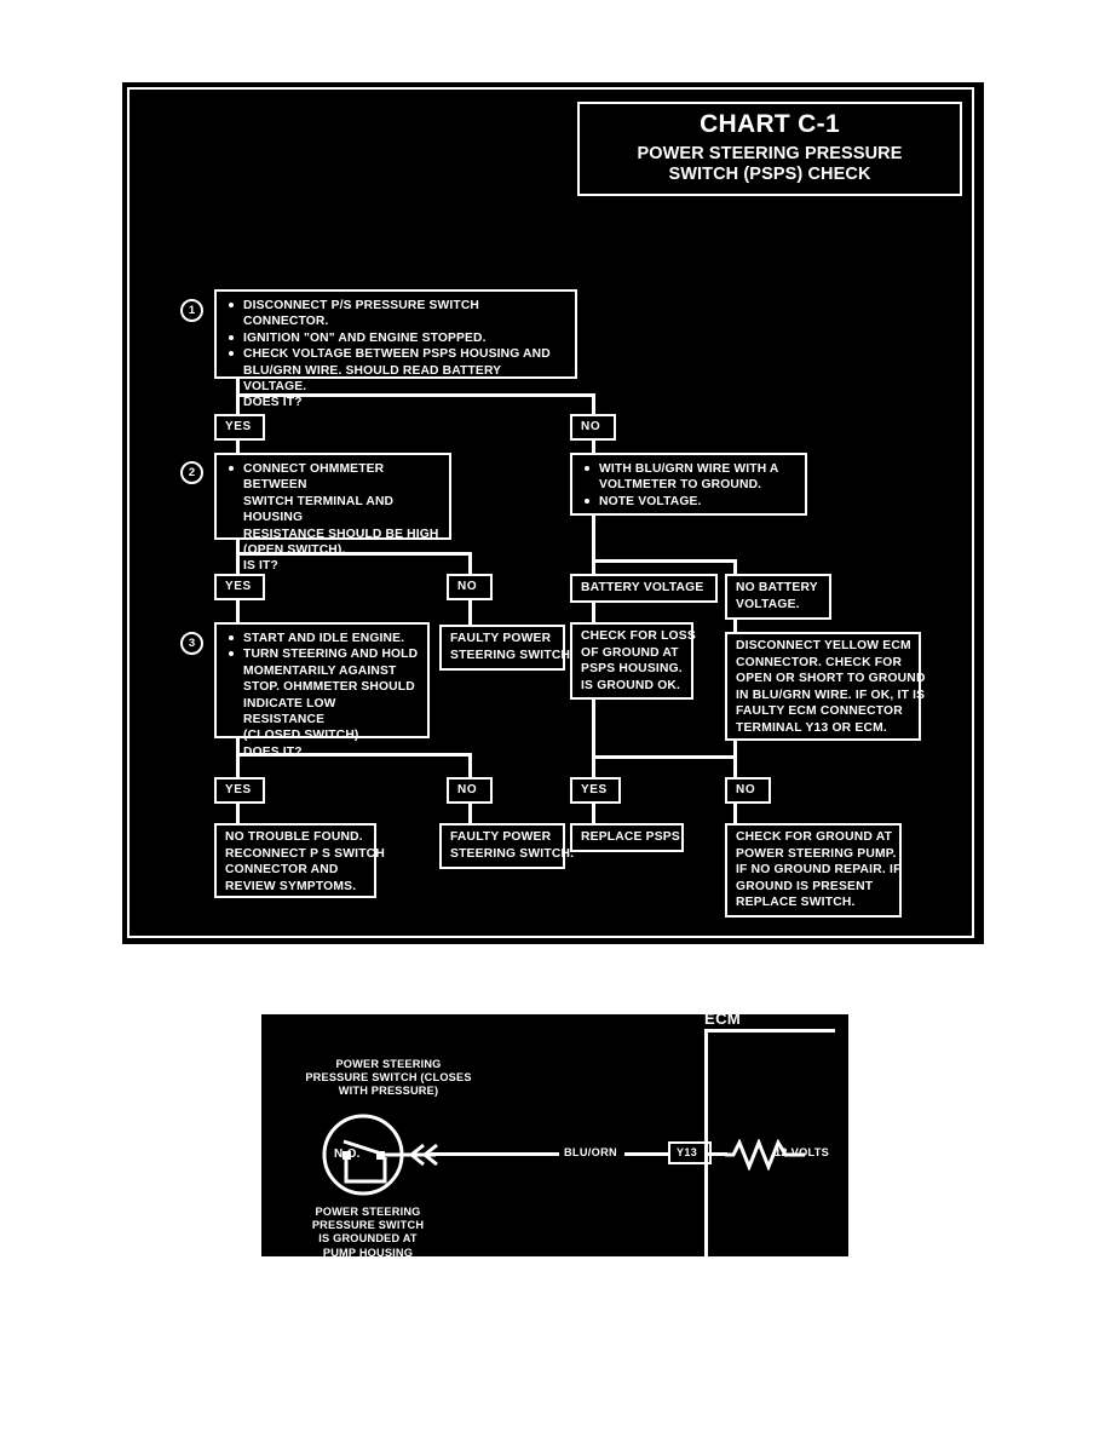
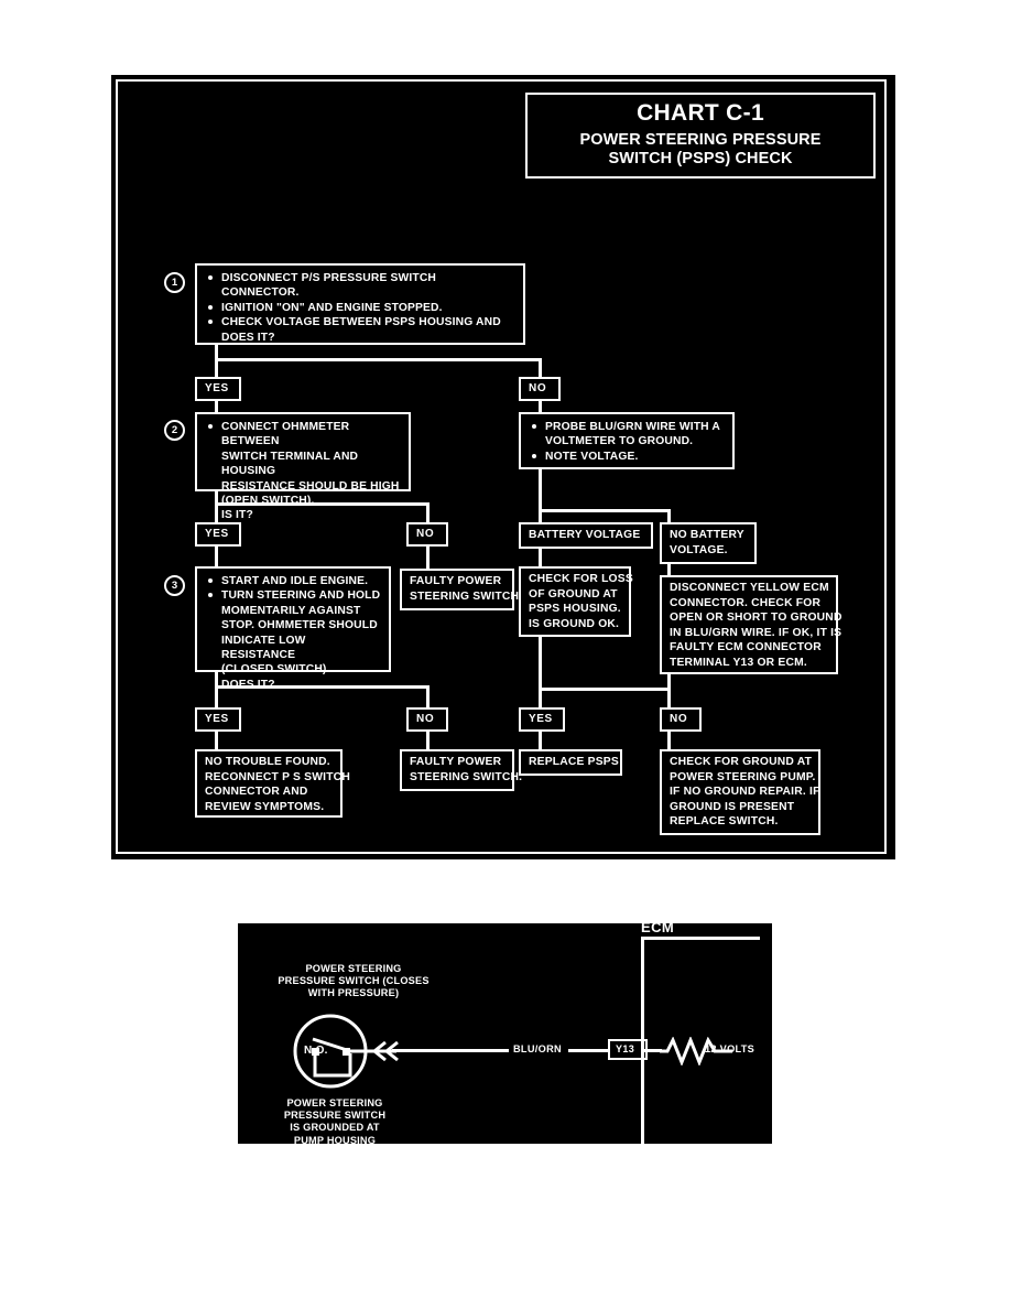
  CHART C-1
  POWER STEERING PRESSURE
  SWITCH (PSPS) CHECK
  1
  DISCONNECT P/S PRESSURE SWITCH CONNECTOR.
  IGNITION "ON" AND ENGINE STOPPED.
  CHECK VOLTAGE BETWEEN PSPS HOUSING AND
- BLU/GRN WIRE. SHOULD READ BATTERY VOLTAGE.
  DOES IT?
  YES
  NO
  2
  CONNECT OHMMETER BETWEEN
  SWITCH TERMINAL AND HOUSING
  RESISTANCE SHOULD BE HIGH
  (OPEN SWITCH).
  IS IT?
- WITH BLU/GRN WIRE WITH A
+ PROBE BLU/GRN WIRE WITH A
  VOLTMETER TO GROUND.
  NOTE VOLTAGE.
  YES
  NO
  BATTERY VOLTAGE
  NO BATTERY
  VOLTAGE.
  3
  START AND IDLE ENGINE.
  TURN STEERING AND HOLD
  MOMENTARILY AGAINST
  STOP. OHMMETER SHOULD
  INDICATE LOW RESISTANCE
  (CLOSED SWITCH).
  FAULTY POWER
  STEERING SWITCH
  CHECK FOR LOSS
  OF GROUND AT
  PSPS HOUSING.
  IS GROUND OK.
  DISCONNECT YELLOW ECM
  CONNECTOR. CHECK FOR
  OPEN OR SHORT TO GROUND
  IN BLU/GRN WIRE. IF OK, IT IS
  FAULTY ECM CONNECTOR
  TERMINAL Y13 OR ECM.
  YES
  NO
  YES
  NO
  NO TROUBLE FOUND.
  RECONNECT P S SWITCH
  CONNECTOR AND
  REVIEW SYMPTOMS.
  FAULTY POWER
  STEERING SWITCH.
  REPLACE PSPS
  CHECK FOR GROUND AT
  POWER STEERING PUMP.
  IF NO GROUND REPAIR. IF
  GROUND IS PRESENT
  REPLACE SWITCH.
  POWER STEERING
  PRESSURE SWITCH (CLOSES
  WITH PRESSURE)
  N.O.
  POWER STEERING
  PRESSURE SWITCH
  IS GROUNDED AT
  PUMP HOUSING
  BLU/ORN
  Y13
  ECM
  12 VOLTS
